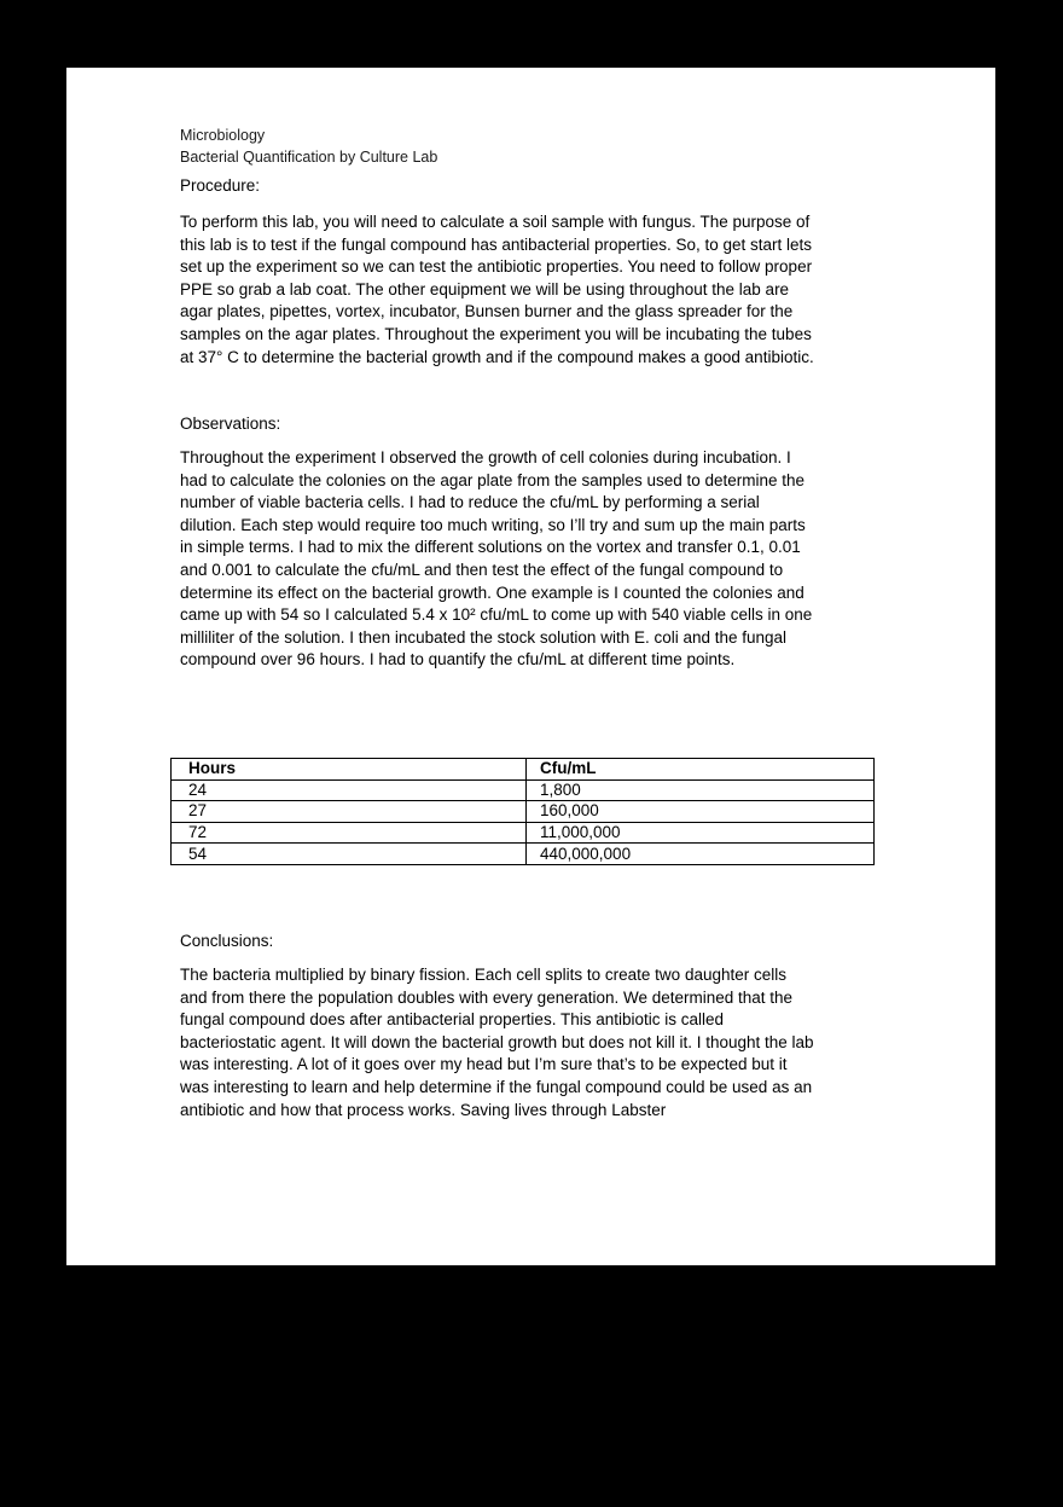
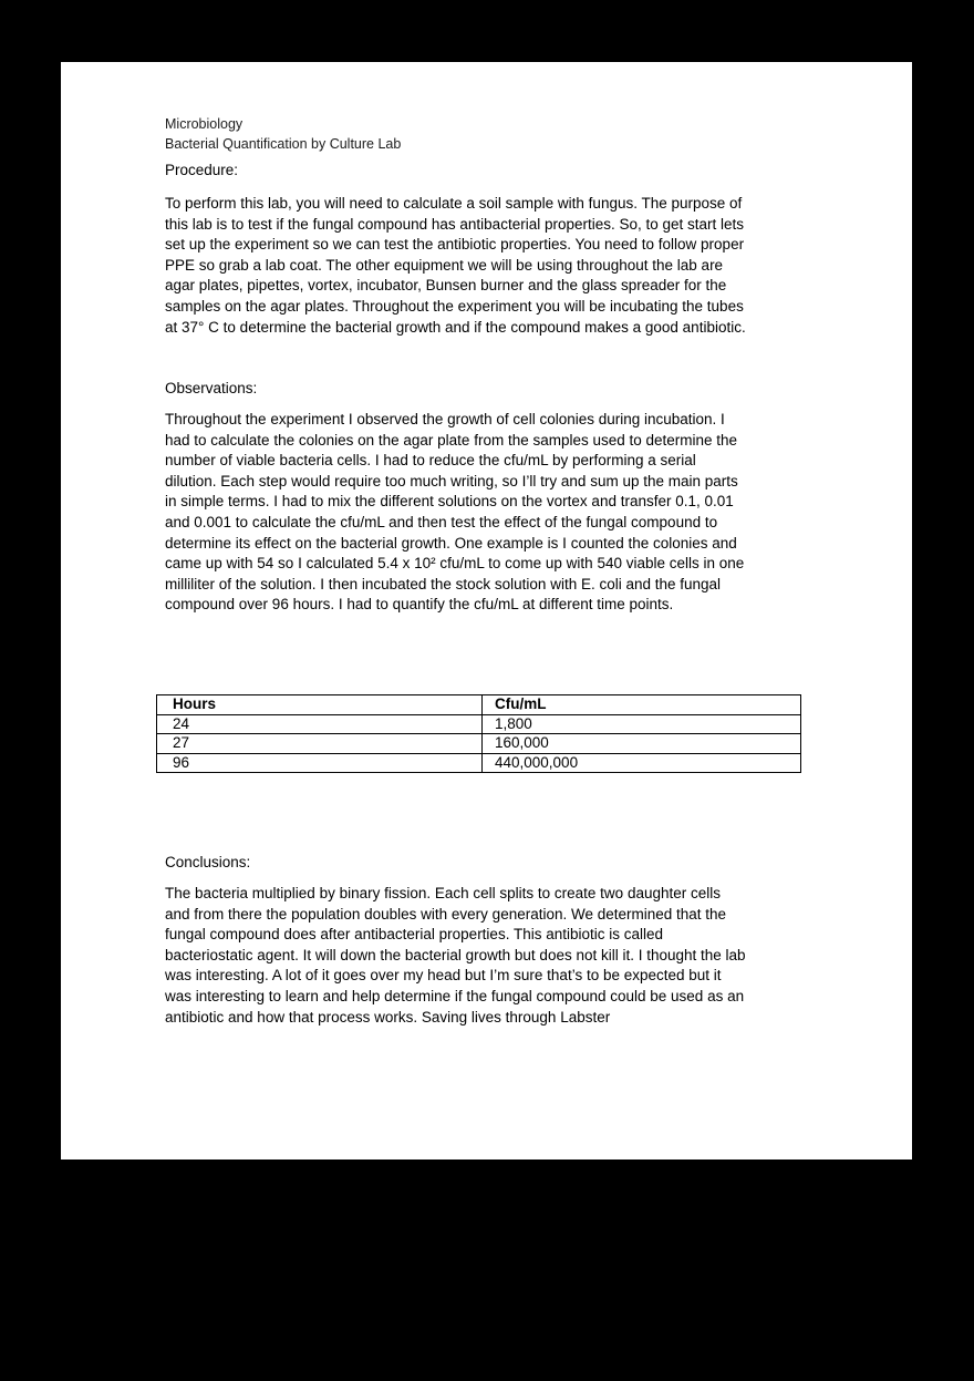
  Microbiology
  Bacterial Quantification by Culture Lab
  Procedure:
  To perform this lab, you will need to calculate a soil sample with fungus. The purpose of
  this lab is to test if the fungal compound has antibacterial properties. So, to get start lets
  set up the experiment so we can test the antibiotic properties. You need to follow proper
  PPE so grab a lab coat. The other equipment we will be using throughout the lab are
  agar plates, pipettes, vortex, incubator, Bunsen burner and the glass spreader for the
  samples on the agar plates. Throughout the experiment you will be incubating the tubes
  at 37° C to determine the bacterial growth and if the compound makes a good antibiotic.
  Observations:
  Throughout the experiment I observed the growth of cell colonies during incubation. I
  had to calculate the colonies on the agar plate from the samples used to determine the
  number of viable bacteria cells. I had to reduce the cfu/mL by performing a serial
  dilution. Each step would require too much writing, so I’ll try and sum up the main parts
  in simple terms. I had to mix the different solutions on the vortex and transfer 0.1, 0.01
  and 0.001 to calculate the cfu/mL and then test the effect of the fungal compound to
  determine its effect on the bacterial growth. One example is I counted the colonies and
  came up with 54 so I calculated 5.4 x 10² cfu/mL to come up with 540 viable cells in one
  milliliter of the solution. I then incubated the stock solution with E. coli and the fungal
  compound over 96 hours. I had to quantify the cfu/mL at different time points.
  Hours	Cfu/mL
  24	1,800
  27	160,000
- 72	11,000,000
- 54	440,000,000
+ 96	440,000,000
  Conclusions:
  The bacteria multiplied by binary fission. Each cell splits to create two daughter cells
  and from there the population doubles with every generation. We determined that the
  fungal compound does after antibacterial properties. This antibiotic is called
  bacteriostatic agent. It will down the bacterial growth but does not kill it. I thought the lab
  was interesting. A lot of it goes over my head but I’m sure that’s to be expected but it
  was interesting to learn and help determine if the fungal compound could be used as an
  antibiotic and how that process works. Saving lives through Labster
